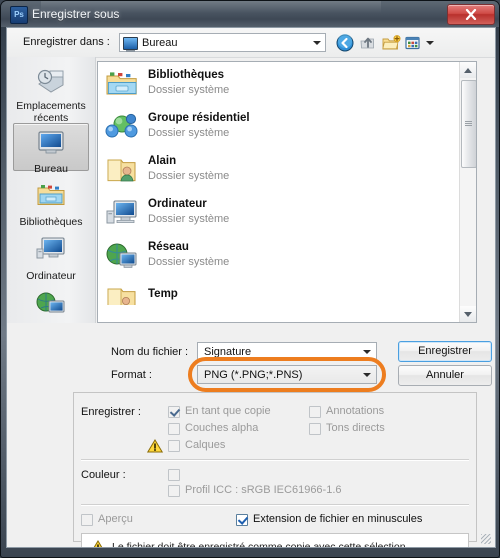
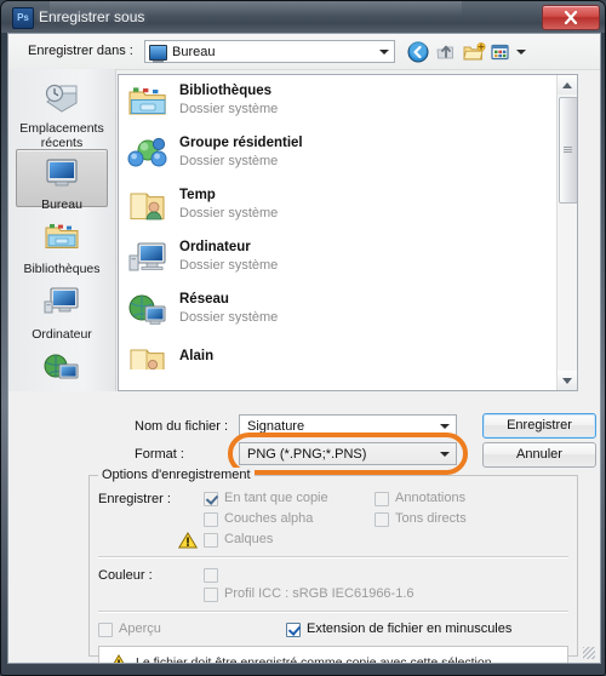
  Ps
  Enregistrer sous
  Enregistrer dans :
  Bureau
  Emplacements
  récents
  Bureau
  Bibliothèques
  Ordinateur
  Bibliothèques
  Dossier système
  Groupe résidentiel
  Dossier système
- Alain
+ Temp
  Dossier système
  Ordinateur
  Dossier système
  Réseau
  Dossier système
- Temp
+ Alain
  Nom du fichier :
  Signature
  Format :
  PNG (*.PNG;*.PNS)
  Enregistrer
  Annuler
+ Options d'enregistrement
  Enregistrer :
  En tant que copie
  Annotations
  Couches alpha
  Tons directs
  Calques
  Couleur :
  Profil ICC : sRGB IEC61966-1.6
  Aperçu
  Extension de fichier en minuscules
